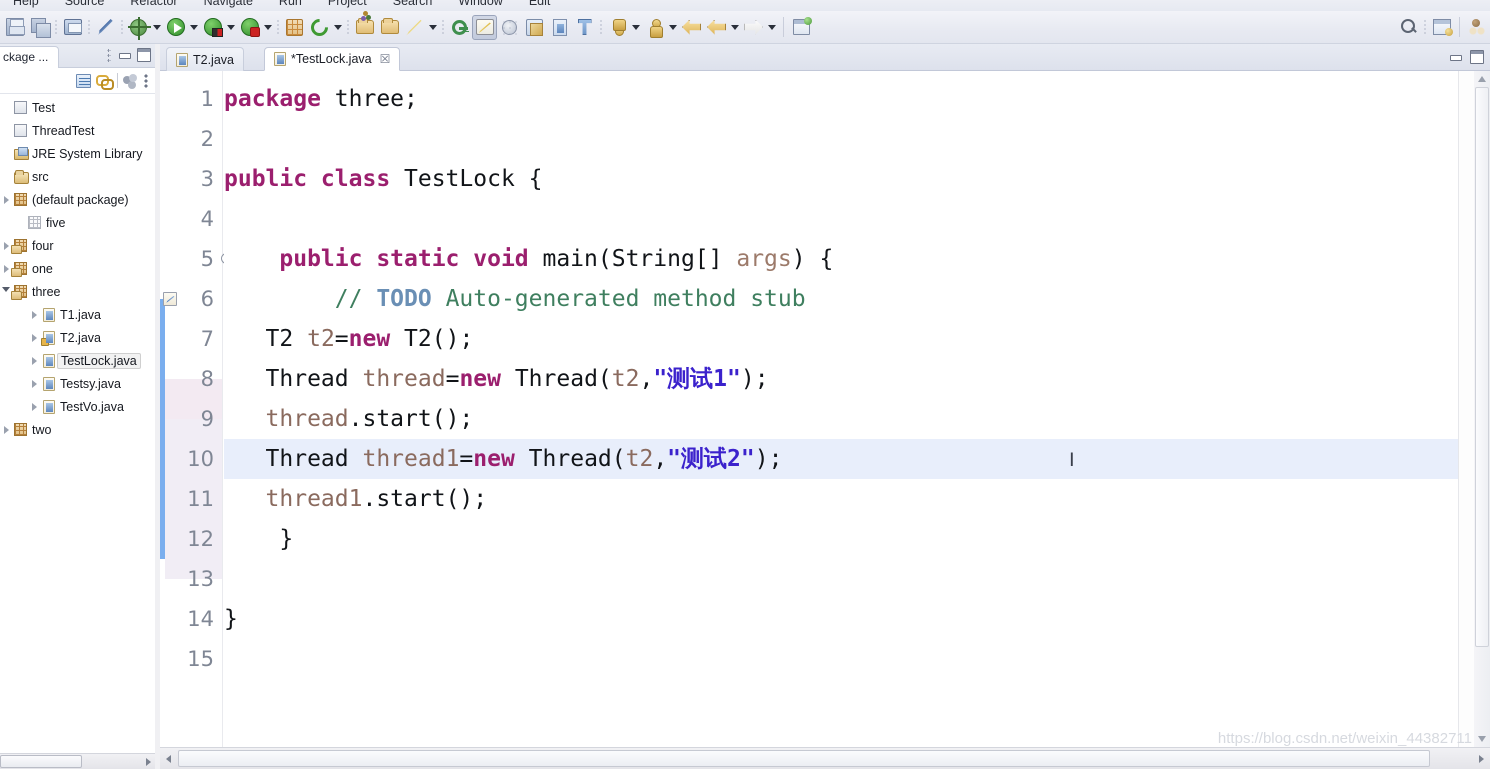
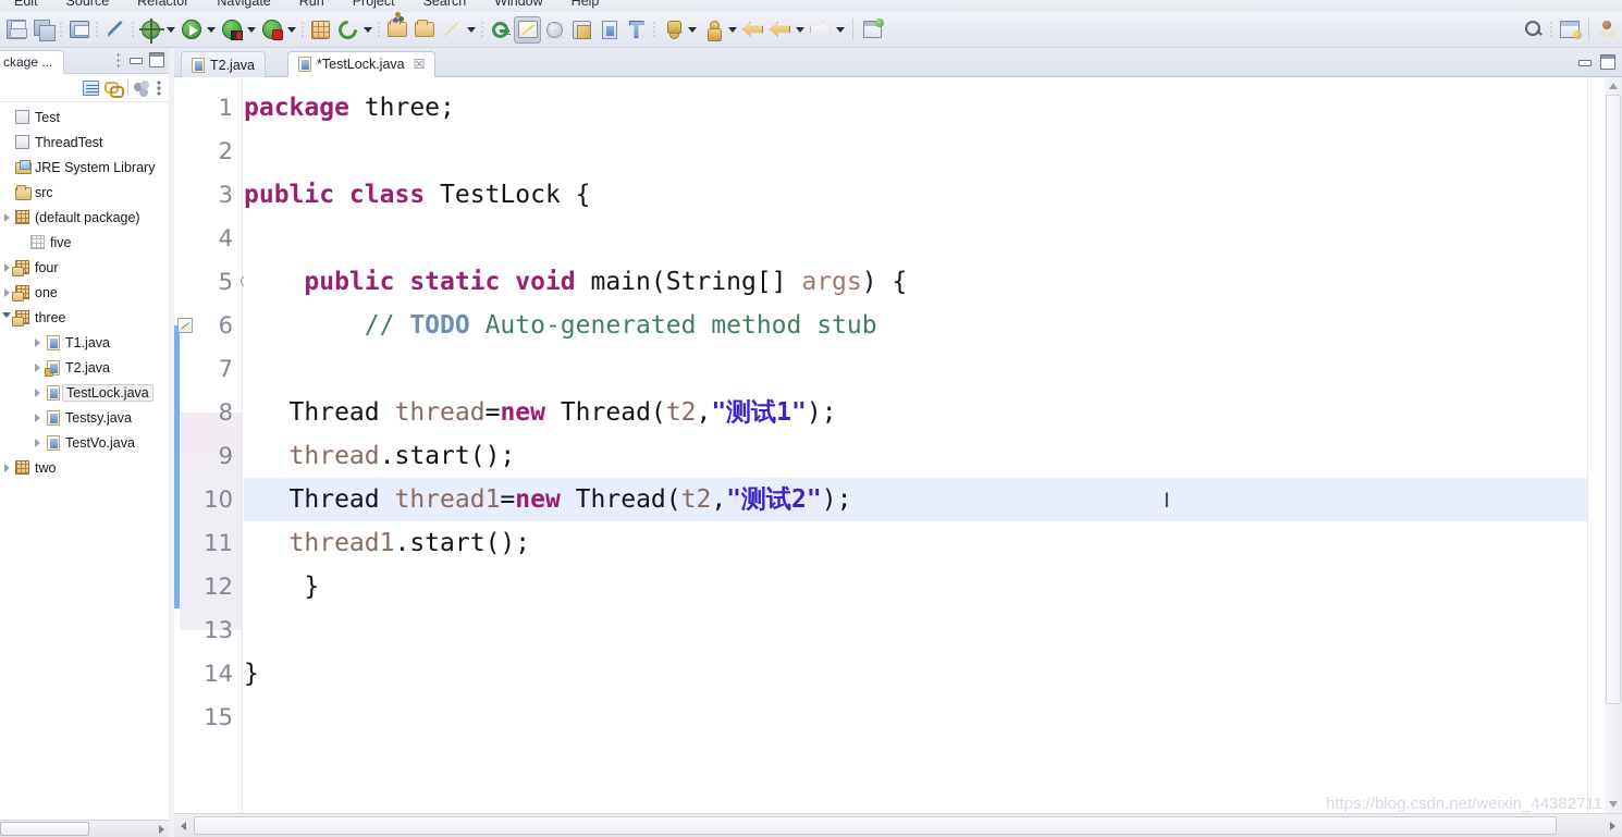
- Help
+ Edit
  Source
  Refactor
  Navigate
  Run
  Project
  Search
  Window
- Edit
+ Help
  ckage ...
  Test
  ThreadTest
  JRE System Library
  src
  (default package)
  five
  four
  one
  three
  T1.java
  T2.java
  TestLock.java
  Testsy.java
  TestVo.java
  two
  T2.java
  *TestLock.java
  ☒
  1
  2
  3
  4
  5
  6
  7
  8
  9
  10
  11
  12
  13
  14
  15
  package three;
  public class TestLock {
  public static void main(String[] args) {
  // TODO Auto-generated method stub
- T2 t2=new T2();
  Thread thread=new Thread(t2,"测试1");
  thread.start();
  Thread thread1=new Thread(t2,"测试2");
  thread1.start();
  }
  }
  I
  https://blog.csdn.net/weixin_44382711
